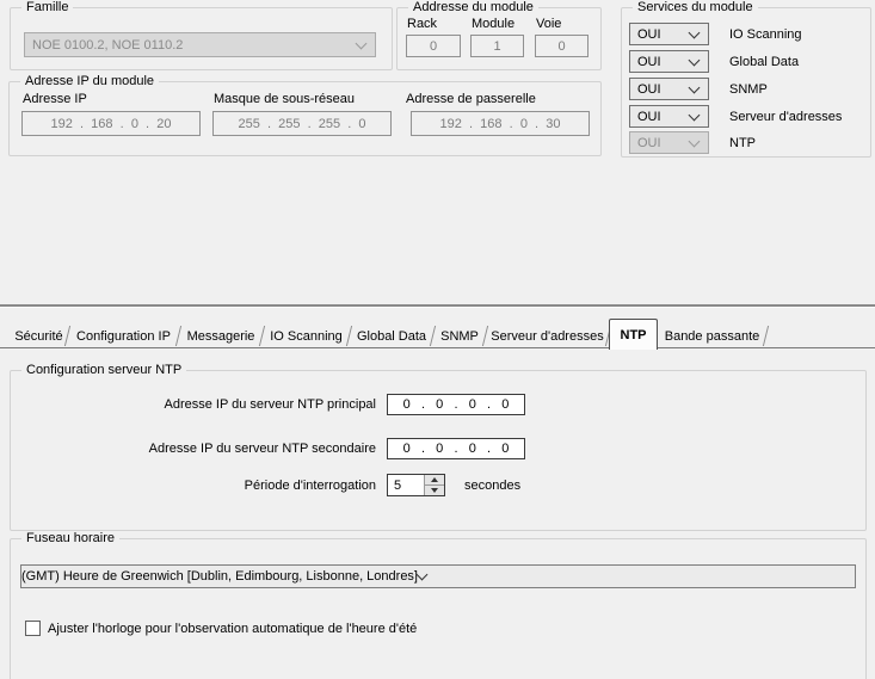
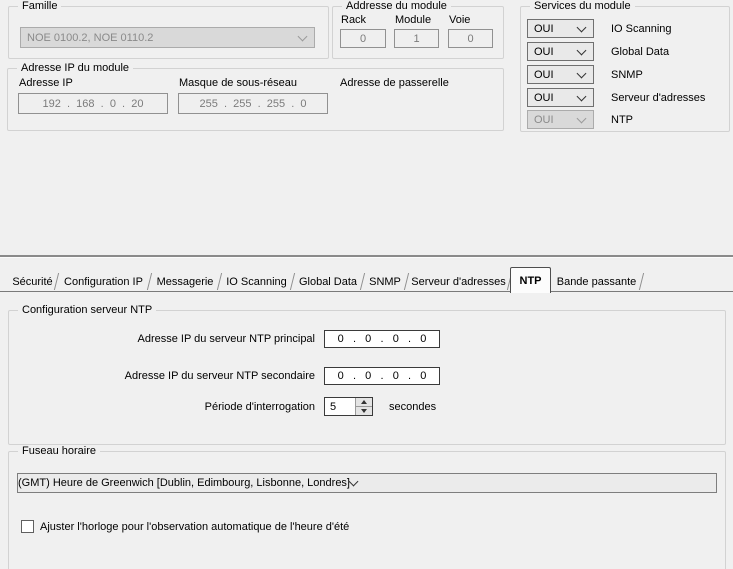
  Famille
  NOE 0100.2, NOE 0110.2
  Addresse du module
  Rack
  Module
  Voie
  0
  1
  0
  Services du module
  OUI
  IO Scanning
  OUI
  Global Data
  OUI
  SNMP
  OUI
  Serveur d'adresses
  OUI
  NTP
  Adresse IP du module
  Adresse IP
  Masque de sous-réseau
  Adresse de passerelle
  192 . 168 . 0 . 20
  255 . 255 . 255 . 0
- 192 . 168 . 0 . 30
  Sécurité
  Configuration IP
  Messagerie
  IO Scanning
  Global Data
  SNMP
  Serveur d'adresses
  NTP
  Bande passante
  Configuration serveur NTP
  Adresse IP du serveur NTP principal
  0 . 0 . 0 . 0
  Adresse IP du serveur NTP secondaire
  0 . 0 . 0 . 0
  Période d'interrogation
  5
  secondes
  Fuseau horaire
  (GMT) Heure de Greenwich [Dublin, Edimbourg, Lisbonne, Londres]
  Ajuster l'horloge pour l'observation automatique de l'heure d'été
